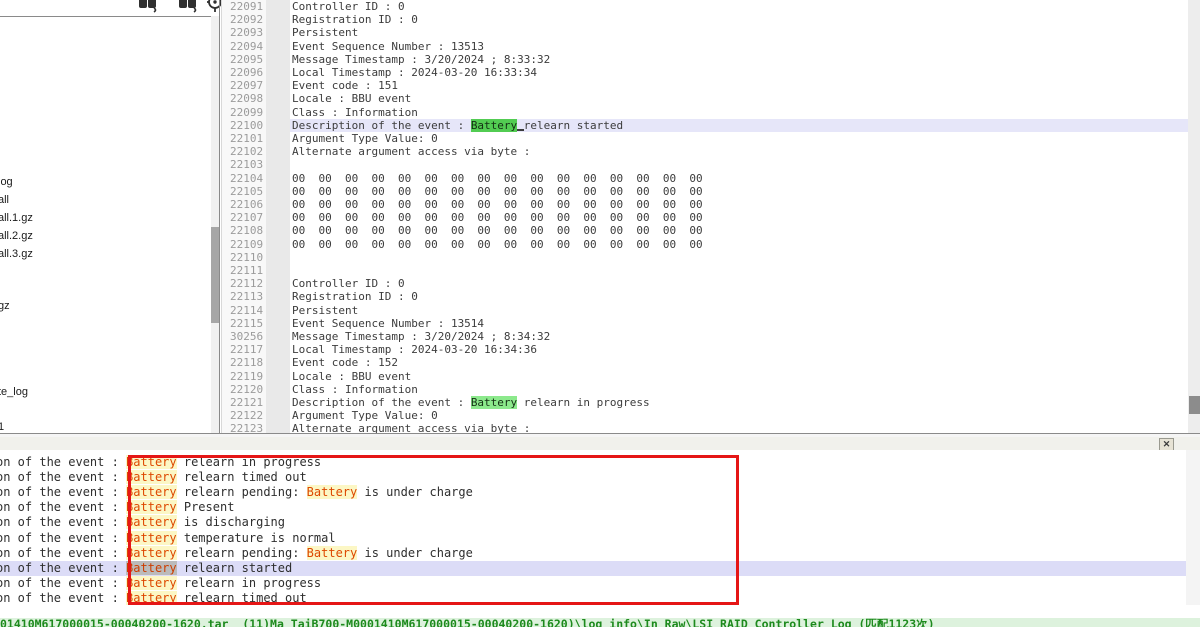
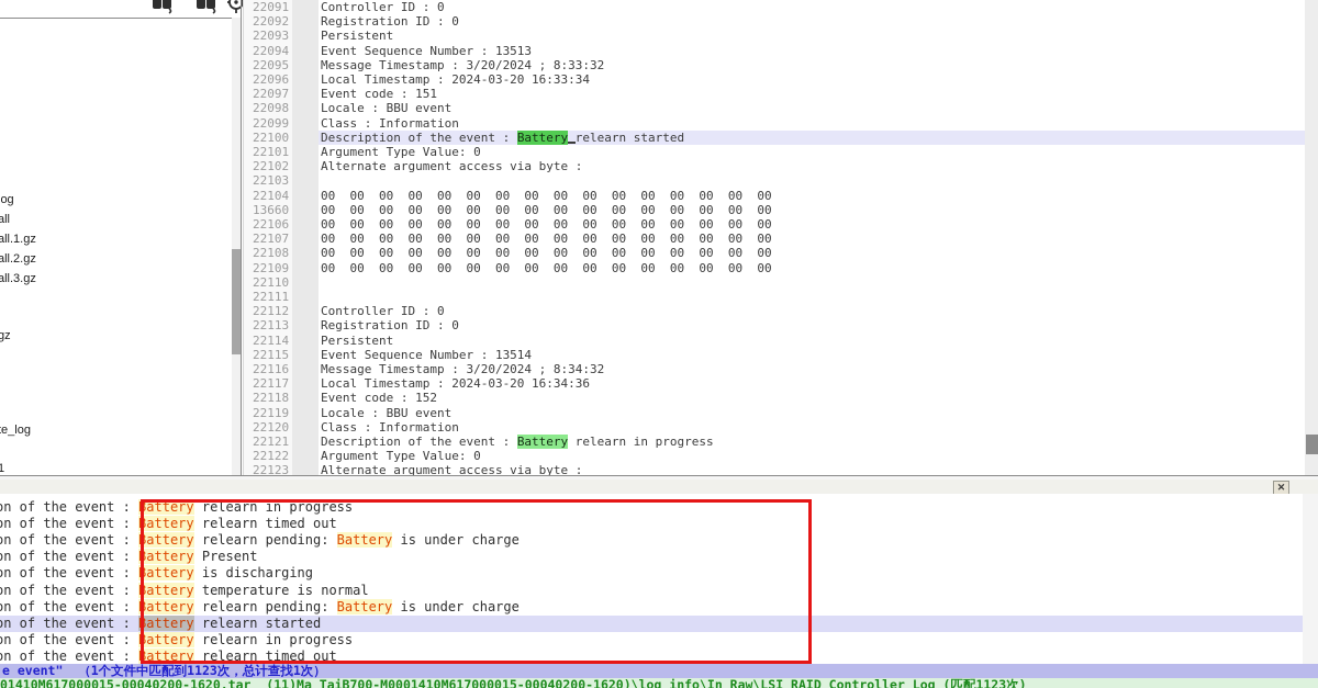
  all
  all.1.gz
  all.2.gz
  all.3.gz
  gz
  e_log
  1
  22091
  Controller ID : 0
  22092
  Registration ID : 0
  22093
  Persistent
  22094
  Event Sequence Number : 13513
  22095
  Message Timestamp : 3/20/2024 ; 8:33:32
  22096
  Local Timestamp : 2024-03-20 16:33:34
  22097
  Event code : 151
  22098
  Locale : BBU event
  22099
  Class : Information
  22100
  Description of the event : Battery relearn started
  22101
  Argument Type Value: 0
  22102
  Alternate argument access via byte :
  22103
  22104
  00 00 00 00 00 00 00 00 00 00 00 00 00 00 00 00
- 22105
+ 13660
  00 00 00 00 00 00 00 00 00 00 00 00 00 00 00 00
  22106
  00 00 00 00 00 00 00 00 00 00 00 00 00 00 00 00
  22107
  00 00 00 00 00 00 00 00 00 00 00 00 00 00 00 00
  22108
  00 00 00 00 00 00 00 00 00 00 00 00 00 00 00 00
  22109
  00 00 00 00 00 00 00 00 00 00 00 00 00 00 00 00
  22110
  22111
  22112
  Controller ID : 0
  22113
  Registration ID : 0
  22114
  Persistent
  22115
  Event Sequence Number : 13514
- 30256
+ 22116
  Message Timestamp : 3/20/2024 ; 8:34:32
  22117
  Local Timestamp : 2024-03-20 16:34:36
  22118
  Event code : 152
  22119
  Locale : BBU event
  22120
  Class : Information
  22121
  Description of the event : Battery relearn in progress
  22122
  Argument Type Value: 0
  22123
  Alternate argument access via byte :
  ✕
  n of the event : Battery relearn in progress
  n of the event : Battery relearn timed out
  n of the event : Battery relearn pending: Battery is under charge
  n of the event : Battery Present
  n of the event : Battery is discharging
  n of the event : Battery temperature is normal
  n of the event : Battery relearn pending: Battery is under charge
  n of the event : Battery relearn started
  n of the event : Battery relearn in progress
  n of the event : Battery relearn timed out
+ e event" （1个文件中匹配到1123次，总计查找1次）
  01410M617000015-00040200-1620.tar (11)Ma_TaiB700-M0001410M617000015-00040200-1620)\log_info\In_Raw\LSI_RAID_Controller_Log (匹配1123次)
